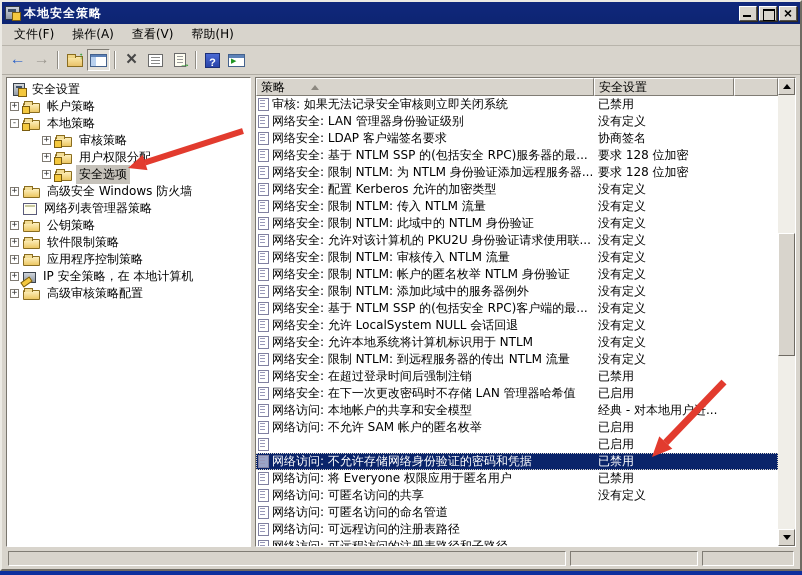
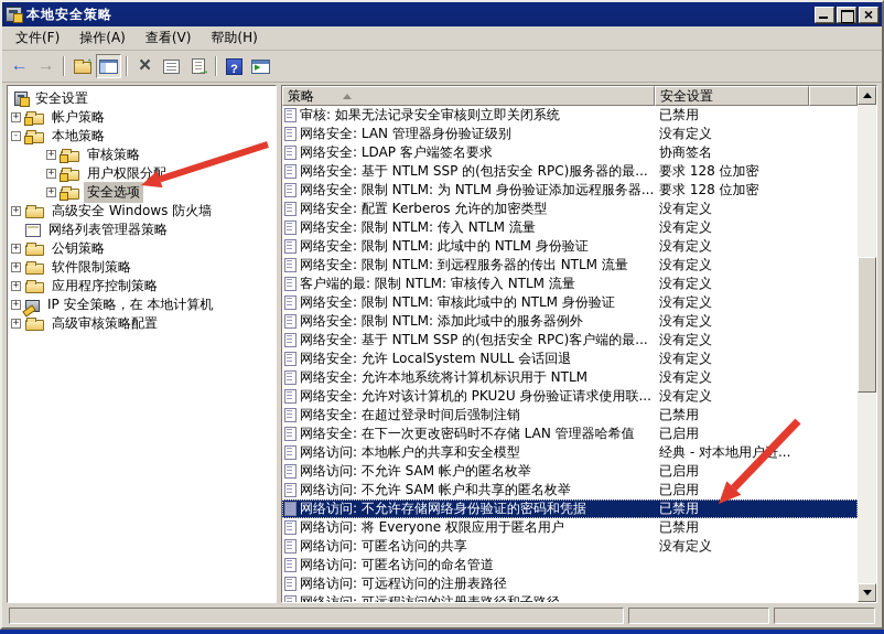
  本地安全策略
  文件(F)
  操作(A)
  查看(V)
  帮助(H)
  安全设置
  +
  帐户策略
  -
  本地策略
  +
  审核策略
  +
  用户权限分配
  +
  安全选项
  +
  高级安全 Windows 防火墙
  网络列表管理器策略
  +
  公钥策略
  +
  软件限制策略
  +
  应用程序控制策略
  +
  IP 安全策略，在 本地计算机
  +
  高级审核策略配置
  策略
  安全设置
  审核: 如果无法记录安全审核则立即关闭系统
  已禁用
  网络安全: LAN 管理器身份验证级别
  没有定义
  网络安全: LDAP 客户端签名要求
  协商签名
  网络安全: 基于 NTLM SSP 的(包括安全 RPC)服务器的最...
  要求 128 位加密
  网络安全: 限制 NTLM: 为 NTLM 身份验证添加远程服务器...
  要求 128 位加密
  网络安全: 配置 Kerberos 允许的加密类型
  没有定义
  网络安全: 限制 NTLM: 传入 NTLM 流量
  没有定义
  网络安全: 限制 NTLM: 此域中的 NTLM 身份验证
  没有定义
- 网络安全: 允许对该计算机的 PKU2U 身份验证请求使用联...
+ 网络安全: 限制 NTLM: 到远程服务器的传出 NTLM 流量
  没有定义
- 网络安全: 限制 NTLM: 审核传入 NTLM 流量
+ 客户端的最: 限制 NTLM: 审核传入 NTLM 流量
  没有定义
- 网络安全: 限制 NTLM: 帐户的匿名枚举 NTLM 身份验证
+ 网络安全: 限制 NTLM: 审核此域中的 NTLM 身份验证
  没有定义
  网络安全: 限制 NTLM: 添加此域中的服务器例外
  没有定义
  网络安全: 基于 NTLM SSP 的(包括安全 RPC)客户端的最...
  没有定义
  网络安全: 允许 LocalSystem NULL 会话回退
  没有定义
  网络安全: 允许本地系统将计算机标识用于 NTLM
  没有定义
- 网络安全: 限制 NTLM: 到远程服务器的传出 NTLM 流量
+ 网络安全: 允许对该计算机的 PKU2U 身份验证请求使用联...
  没有定义
  网络安全: 在超过登录时间后强制注销
  已禁用
  网络安全: 在下一次更改密码时不存储 LAN 管理器哈希值
  已启用
  网络访问: 本地帐户的共享和安全模型
  经典 - 对本地用户...
  网络访问: 不允许 SAM 帐户的匿名枚举
  已启用
+ 网络访问: 不允许 SAM 帐户和共享的匿名枚举
  已启用
  网络访问: 不允许存储网络身份验证的密码和凭据
  已禁用
  网络访问: 将 Everyone 权限应用于匿名用户
  已禁用
  网络访问: 可匿名访问的共享
  没有定义
  网络访问: 可匿名访问的命名管道
  网络访问: 可远程访问的注册表路径
